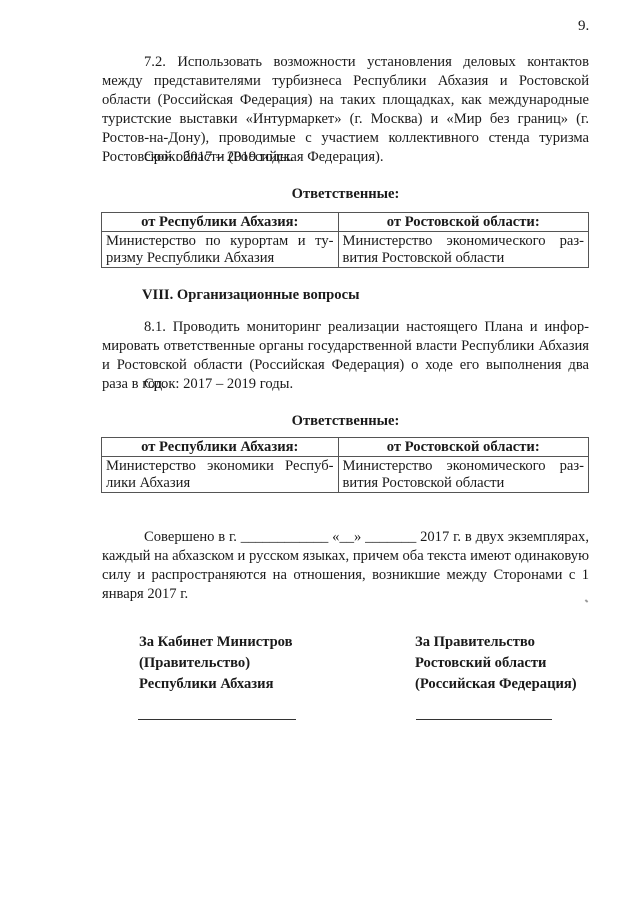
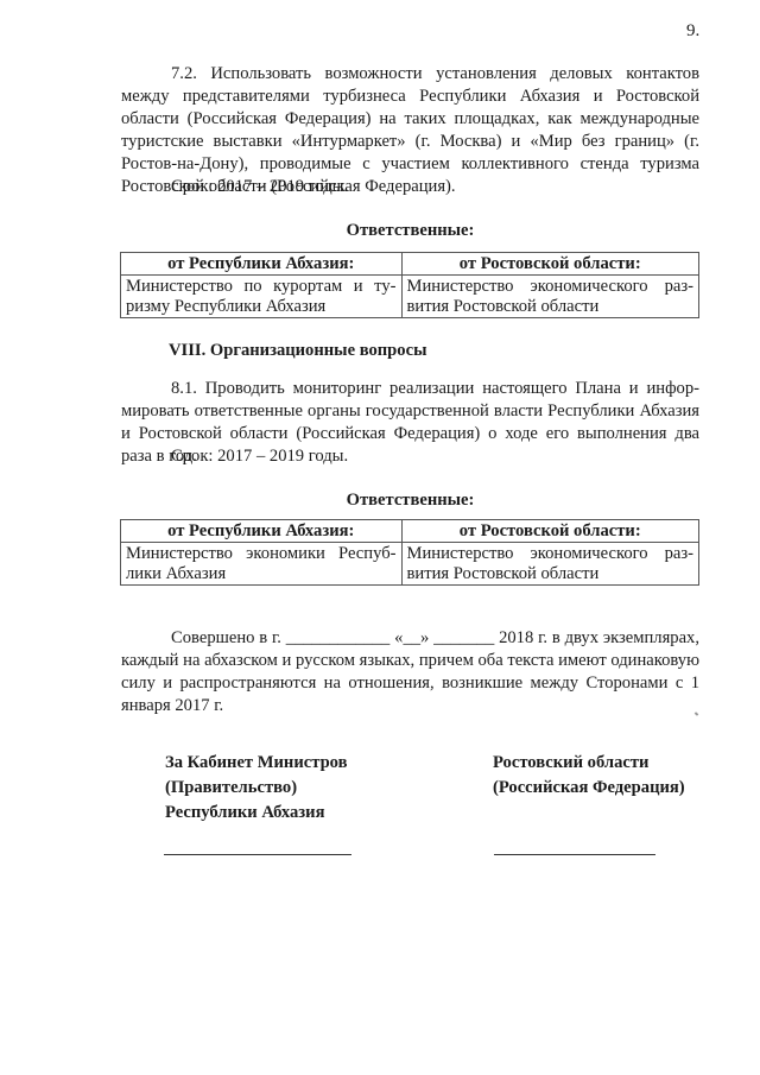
  9.
  7.2. Использовать возможности установления деловых контактов между представителями турбизнеса Республики Абхазия и Ростовской области (Российская Федерация) на таких площадках, как международные туристские выставки «Интурмаркет» (г. Москва) и «Мир без границ» (г. Ростов-на-Дону), проводимые с участием коллективного стенда туризма Ростовской области (Российская Федерация).
  Срок: 2017 – 2019 годы.
  Ответственные:
  от Республики Абхазия:	от Ростовской области:
  Министерство по курортам и ту­ризму Республики Абхазия	Министерство экономического раз­вития Ростовской области
  VIII. Организационные вопросы
  8.1. Проводить мониторинг реализации настоящего Плана и инфор­мировать ответственные органы государственной власти Республики Абхазия и Ростовской области (Российская Федерация) о ходе его выпол­нения два раза в год.
  Срок: 2017 – 2019 годы.
  Ответственные:
  от Республики Абхазия:	от Ростовской области:
  Министерство экономики Респуб­лики Абхазия	Министерство экономического раз­вития Ростовской области
- Совершено в г. ____________ «__» _______ 2017 г. в двух экземплярах, каждый на абхазском и русском языках, причем оба текста имеют одинаковую силу и распространяются на отношения, возникшие между Сторонами с 1 января 2017 г.
+ Совершено в г. ____________ «__» _______ 2018 г. в двух экземплярах, каждый на абхазском и русском языках, причем оба текста имеют одинаковую силу и распространяются на отношения, возникшие между Сторонами с 1 января 2017 г.
  За Кабинет Министров
  (Правительство)
  Республики Абхазия
- За Правительство
  Ростовский области
  (Российская Федерация)
